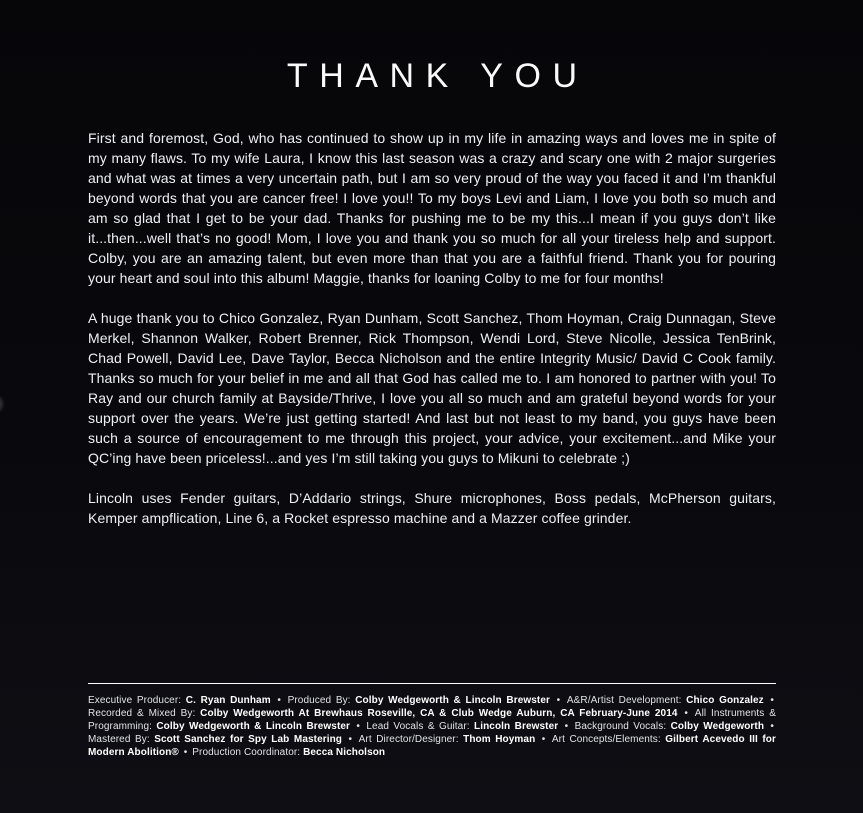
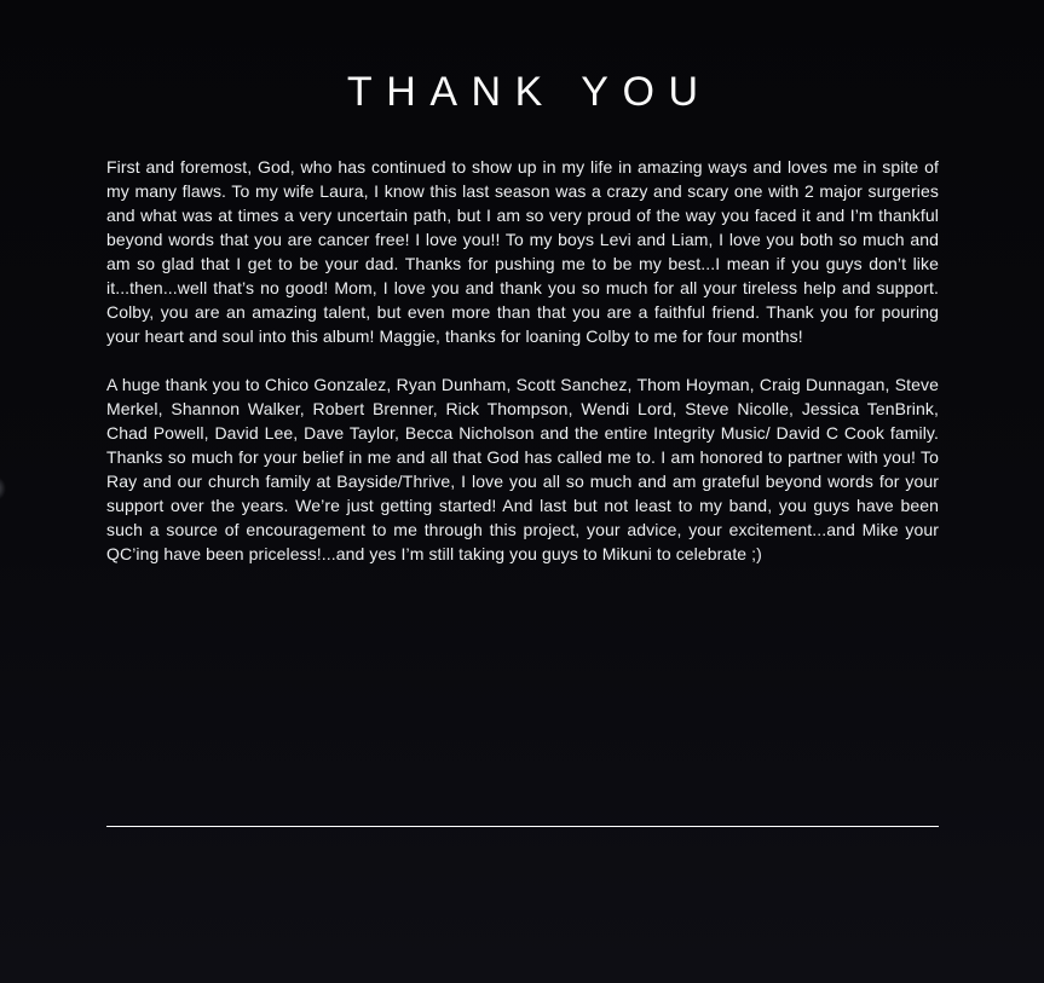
  THANK YOU
- First and foremost, God, who has continued to show up in my life in amazing ways and loves me in spite of my many flaws. To my wife Laura, I know this last season was a crazy and scary one with 2 major surgeries and what was at times a very uncertain path, but I am so very proud of the way you faced it and I’m thankful beyond words that you are cancer free! I love you!! To my boys Levi and Liam, I love you both so much and am so glad that I get to be your dad. Thanks for pushing me to be my this...I mean if you guys don’t like it...then...well that’s no good! Mom, I love you and thank you so much for all your tireless help and support. Colby, you are an amazing talent, but even more than that you are a faithful friend. Thank you for pouring your heart and soul into this album! Maggie, thanks for loaning Colby to me for four months!
+ First and foremost, God, who has continued to show up in my life in amazing ways and loves me in spite of my many flaws. To my wife Laura, I know this last season was a crazy and scary one with 2 major surgeries and what was at times a very uncertain path, but I am so very proud of the way you faced it and I’m thankful beyond words that you are cancer free! I love you!! To my boys Levi and Liam, I love you both so much and am so glad that I get to be your dad. Thanks for pushing me to be my best...I mean if you guys don’t like it...then...well that’s no good! Mom, I love you and thank you so much for all your tireless help and support. Colby, you are an amazing talent, but even more than that you are a faithful friend. Thank you for pouring your heart and soul into this album! Maggie, thanks for loaning Colby to me for four months!
  A huge thank you to Chico Gonzalez, Ryan Dunham, Scott Sanchez, Thom Hoyman, Craig Dunnagan, Steve Merkel, Shannon Walker, Robert Brenner, Rick Thompson, Wendi Lord, Steve Nicolle, Jessica TenBrink, Chad Powell, David Lee, Dave Taylor, Becca Nicholson and the entire Integrity Music/ David C Cook family. Thanks so much for your belief in me and all that God has called me to. I am honored to partner with you! To Ray and our church family at Bayside/Thrive, I love you all so much and am grateful beyond words for your support over the years. We’re just getting started! And last but not least to my band, you guys have been such a source of encouragement to me through this project, your advice, your excitement...and Mike your QC’ing have been priceless!...and yes I’m still taking you guys to Mikuni to celebrate ;)
- Lincoln uses Fender guitars, D’Addario strings, Shure microphones, Boss pedals, McPherson guitars, Kemper ampflication, Line 6, a Rocket espresso machine and a Mazzer coffee grinder.
- Executive Producer: C. Ryan Dunham • Produced By: Colby Wedgeworth & Lincoln Brewster • A&R/Artist Development: Chico Gonzalez • Recorded & Mixed By: Colby Wedgeworth At Brewhaus Roseville, CA & Club Wedge Auburn, CA February-June 2014 • All Instruments & Programming: Colby Wedgeworth & Lincoln Brewster • Lead Vocals & Guitar: Lincoln Brewster • Background Vocals: Colby Wedgeworth • Mastered By: Scott Sanchez for Spy Lab Mastering • Art Director/Designer: Thom Hoyman • Art Concepts/Elements: Gilbert Acevedo III for Modern Abolition® • Production Coordinator: Becca Nicholson
